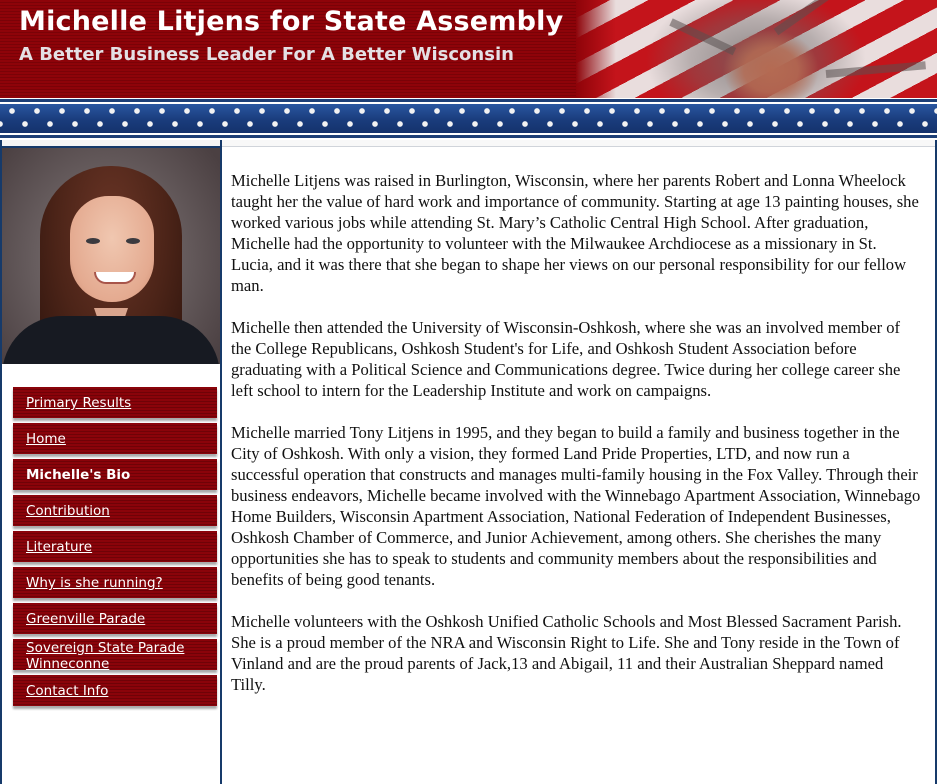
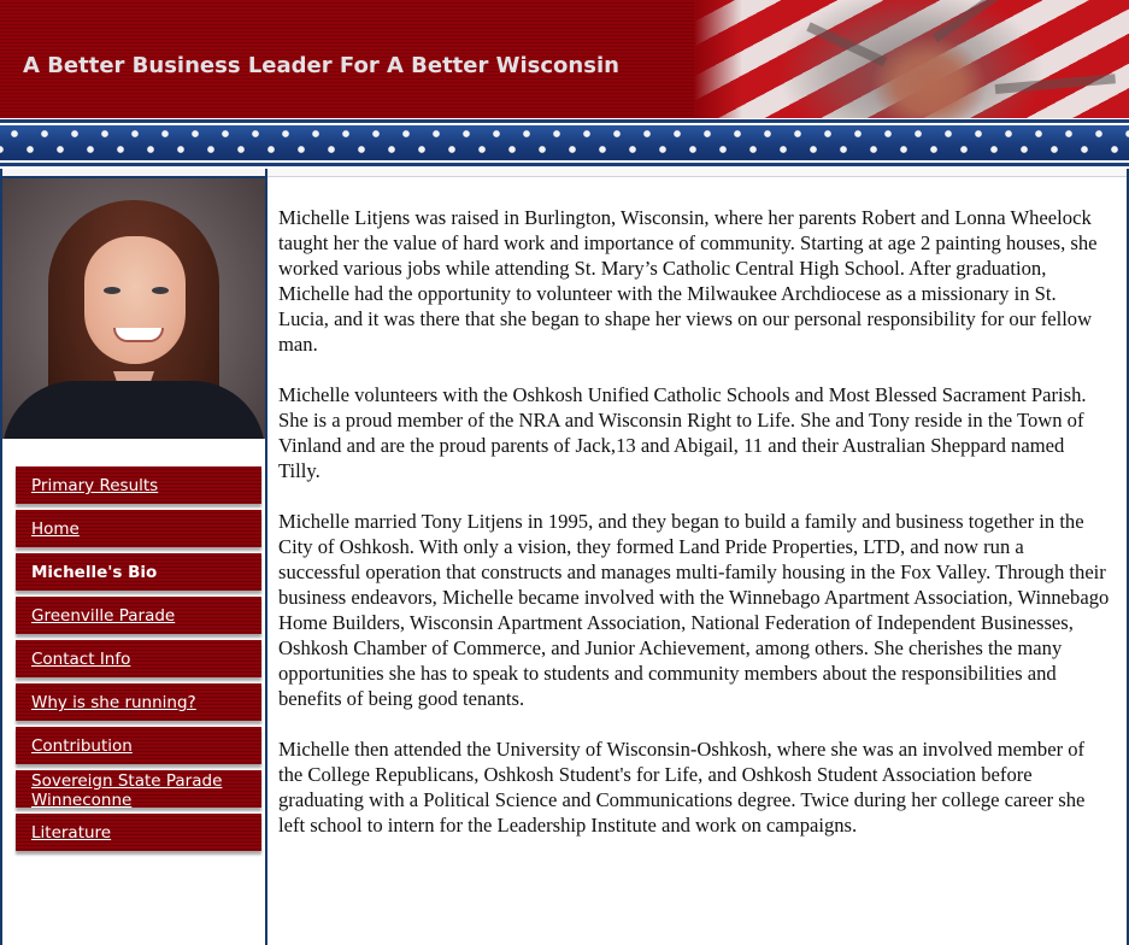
- Michelle Litjens for State Assembly
  A Better Business Leader For A Better Wisconsin
  Primary Results
  Home
  Michelle's Bio
- Contribution
+ Greenville Parade
- Literature
+ Contact Info
  Why is she running?
- Greenville Parade
+ Contribution
  Sovereign State Parade Winneconne
- Contact Info
+ Literature
- Michelle Litjens was raised in Burlington, Wisconsin, where her parents Robert and Lonna Wheelock taught her the value of hard work and importance of community. Starting at age 13 painting houses, she worked various jobs while attending St. Mary’s Catholic Central High School. After graduation, Michelle had the opportunity to volunteer with the Milwaukee Archdiocese as a missionary in St. Lucia, and it was there that she began to shape her views on our personal responsibility for our fellow man.
+ Michelle Litjens was raised in Burlington, Wisconsin, where her parents Robert and Lonna Wheelock taught her the value of hard work and importance of community. Starting at age 2 painting houses, she worked various jobs while attending St. Mary’s Catholic Central High School. After graduation, Michelle had the opportunity to volunteer with the Milwaukee Archdiocese as a missionary in St. Lucia, and it was there that she began to shape her views on our personal responsibility for our fellow man.
- Michelle then attended the University of Wisconsin-Oshkosh, where she was an involved member of the College Republicans, Oshkosh Student's for Life, and Oshkosh Student Association before graduating with a Political Science and Communications degree. Twice during her college career she left school to intern for the Leadership Institute and work on campaigns.
+ Michelle volunteers with the Oshkosh Unified Catholic Schools and Most Blessed Sacrament Parish. She is a proud member of the NRA and Wisconsin Right to Life. She and Tony reside in the Town of Vinland and are the proud parents of Jack,13 and Abigail, 11 and their Australian Sheppard named Tilly.
  Michelle married Tony Litjens in 1995, and they began to build a family and business together in the City of Oshkosh. With only a vision, they formed Land Pride Properties, LTD, and now run a successful operation that constructs and manages multi-family housing in the Fox Valley. Through their business endeavors, Michelle became involved with the Winnebago Apartment Association, Winnebago Home Builders, Wisconsin Apartment Association, National Federation of Independent Businesses, Oshkosh Chamber of Commerce, and Junior Achievement, among others. She cherishes the many opportunities she has to speak to students and community members about the responsibilities and benefits of being good tenants.
- Michelle volunteers with the Oshkosh Unified Catholic Schools and Most Blessed Sacrament Parish. She is a proud member of the NRA and Wisconsin Right to Life. She and Tony reside in the Town of Vinland and are the proud parents of Jack,13 and Abigail, 11 and their Australian Sheppard named Tilly.
+ Michelle then attended the University of Wisconsin-Oshkosh, where she was an involved member of the College Republicans, Oshkosh Student's for Life, and Oshkosh Student Association before graduating with a Political Science and Communications degree. Twice during her college career she left school to intern for the Leadership Institute and work on campaigns.
